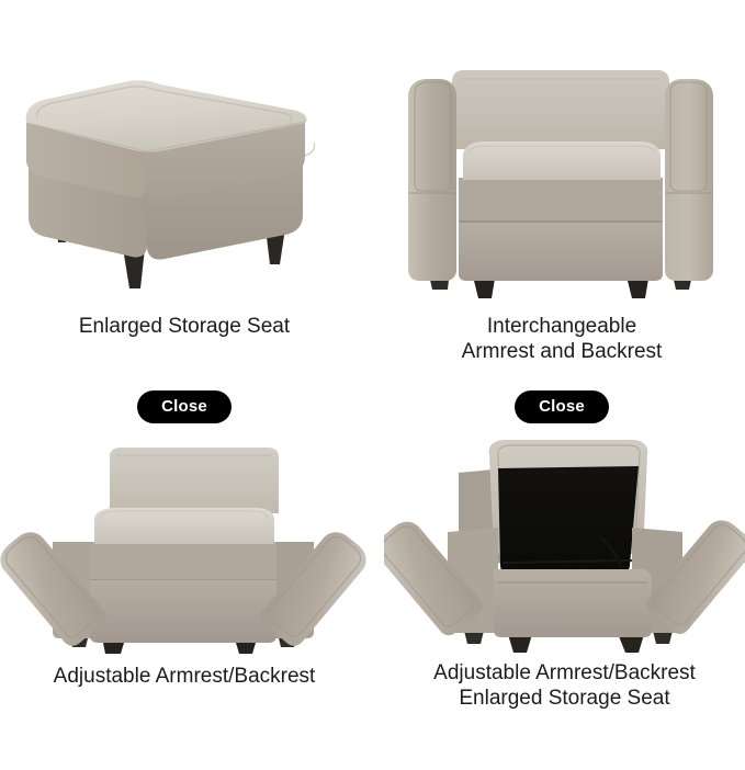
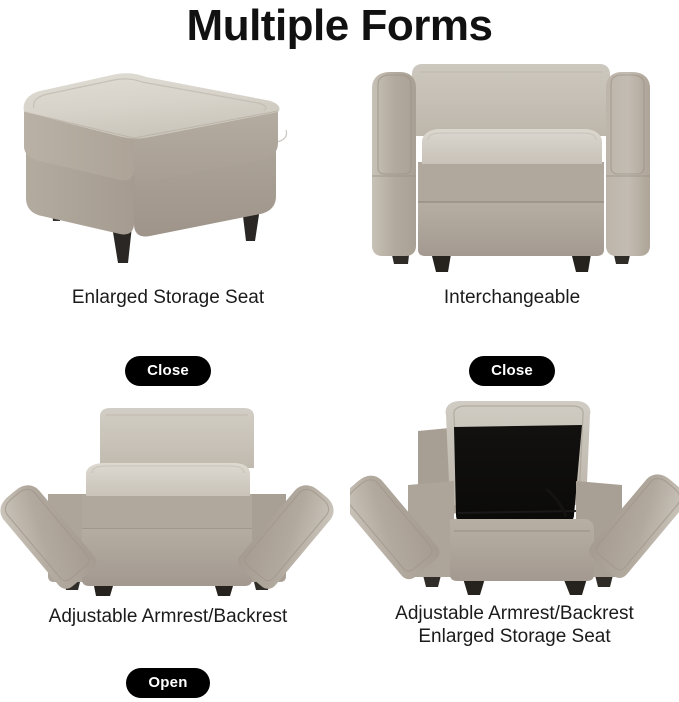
+ Multiple Forms
  Enlarged Storage Seat
  Close
  Interchangeable
- Armrest and Backrest
  Close
  Adjustable Armrest/Backrest
+ Open
  Adjustable Armrest/Backrest
  Enlarged Storage Seat
